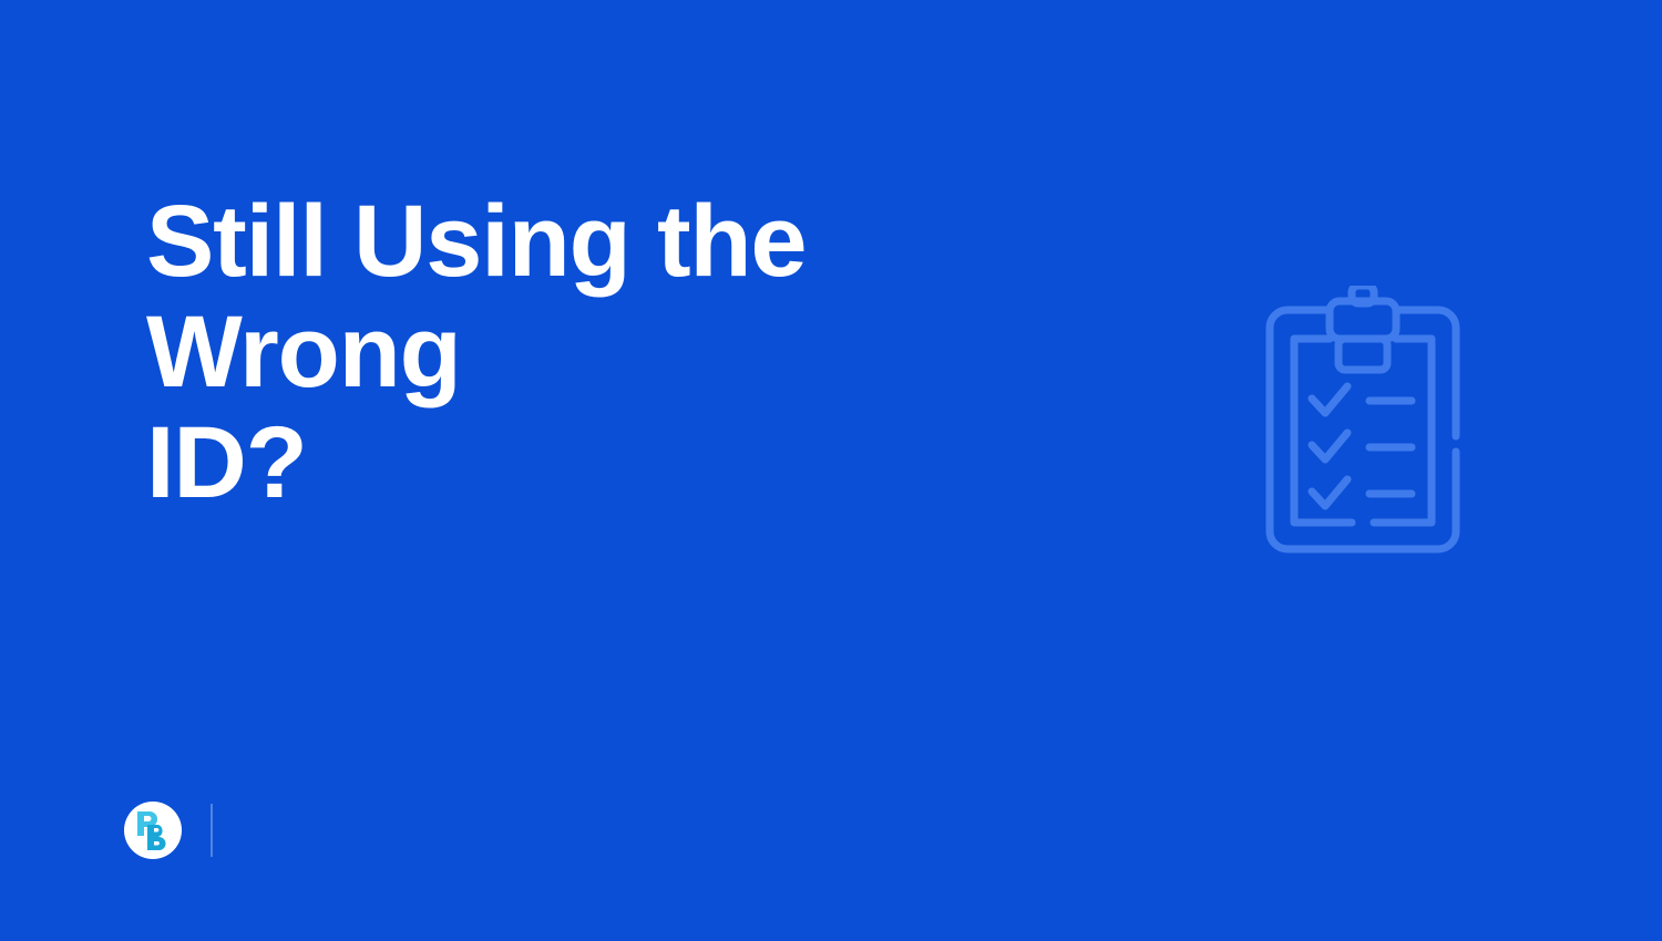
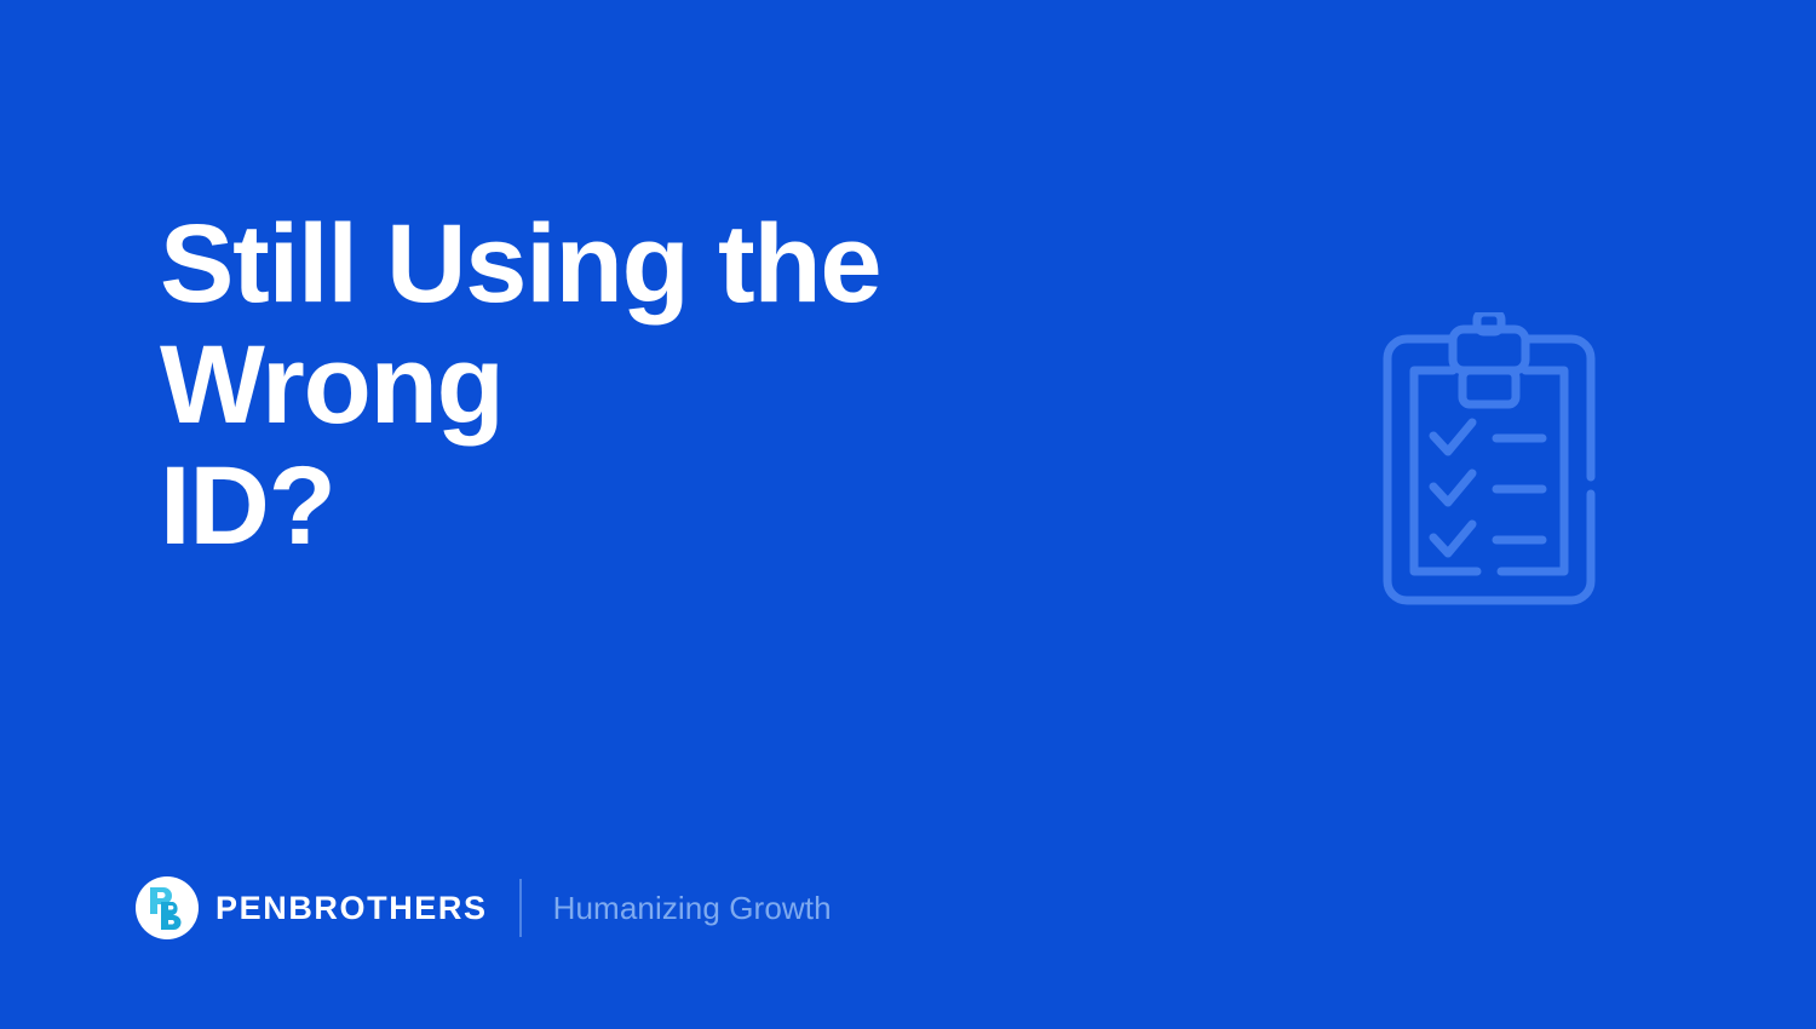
  Still Using the Wrong
  ID?
+ PENBROTHERS
+ Humanizing Growth
